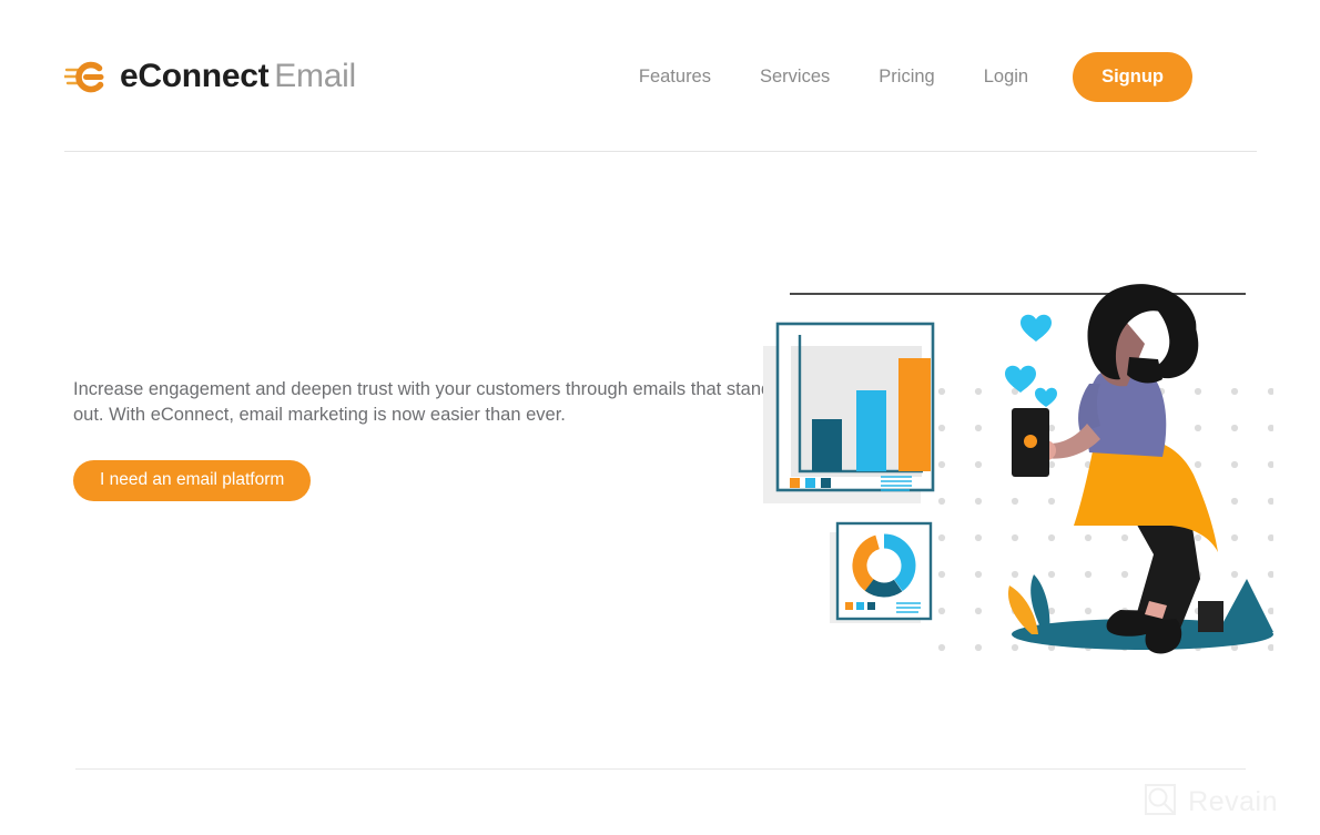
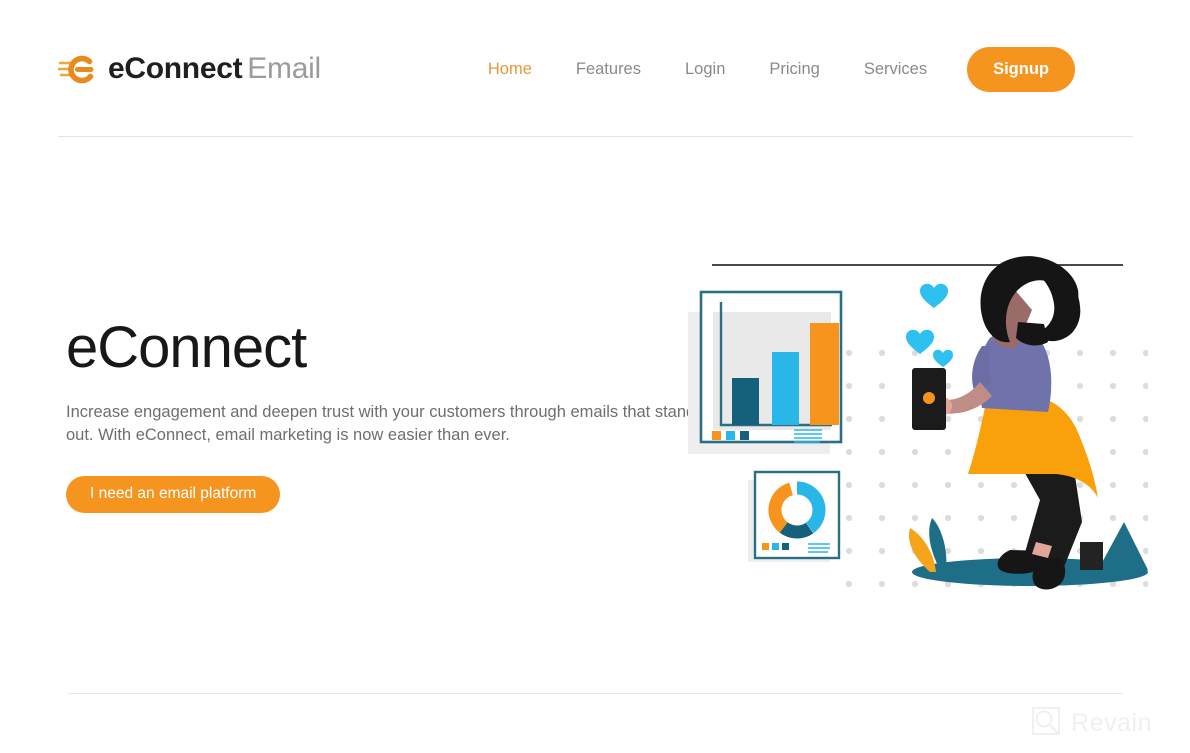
  eConnect Email
+ Home
  Features
- Services
+ Login
  Pricing
- Login
+ Services
  Signup
+ eConnect
  Increase engagement and deepen trust with your customers through emails that stan out. With eConnect, email marketing is now easier than ever.
  I need an email platform
